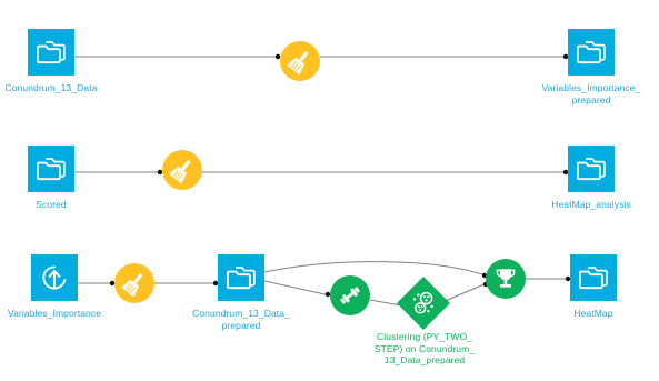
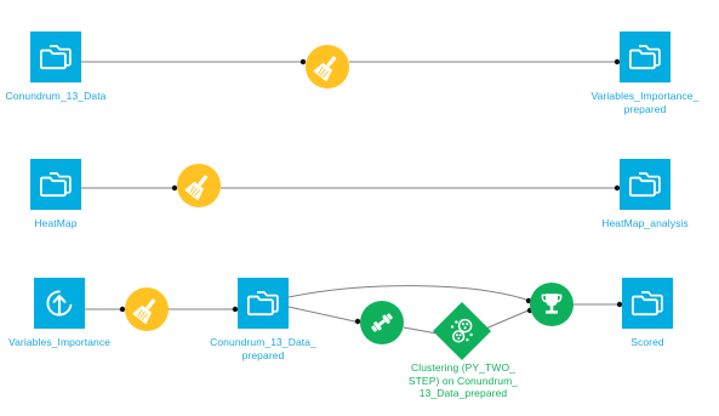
  Conundrum_13_Data
  Variables_Importance_
  prepared
- Scored
+ HeatMap
  HeatMap_analysis
  Variables_Importance
  Conundrum_13_Data_
  prepared
  Clustering (PY_TWO_
  STEP) on Conundrum_
  13_Data_prepared
- HeatMap
+ Scored
